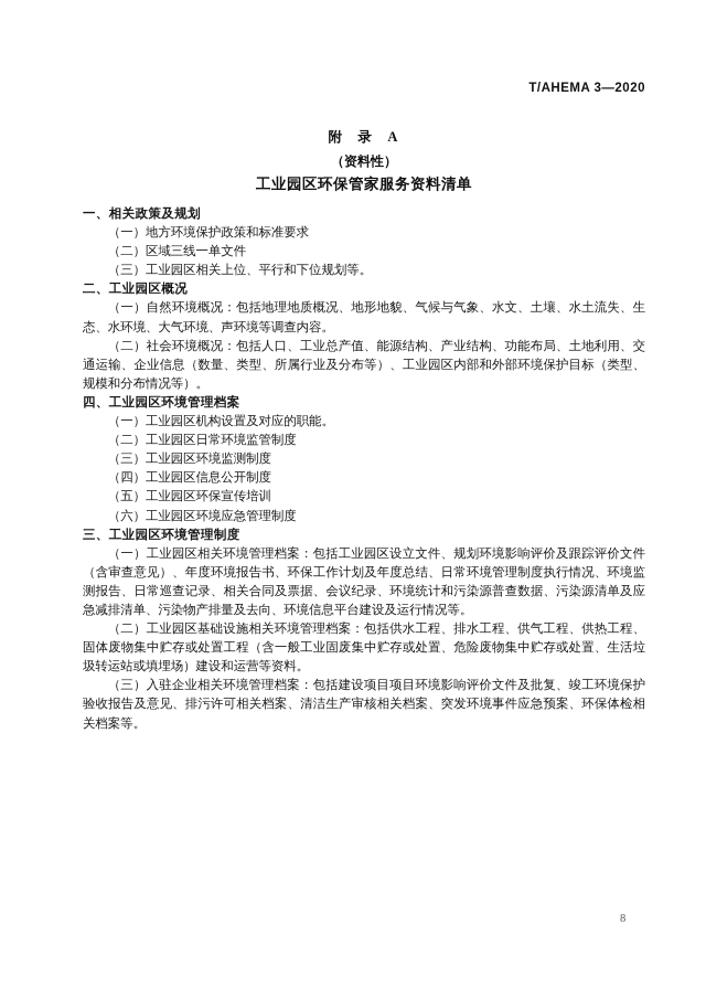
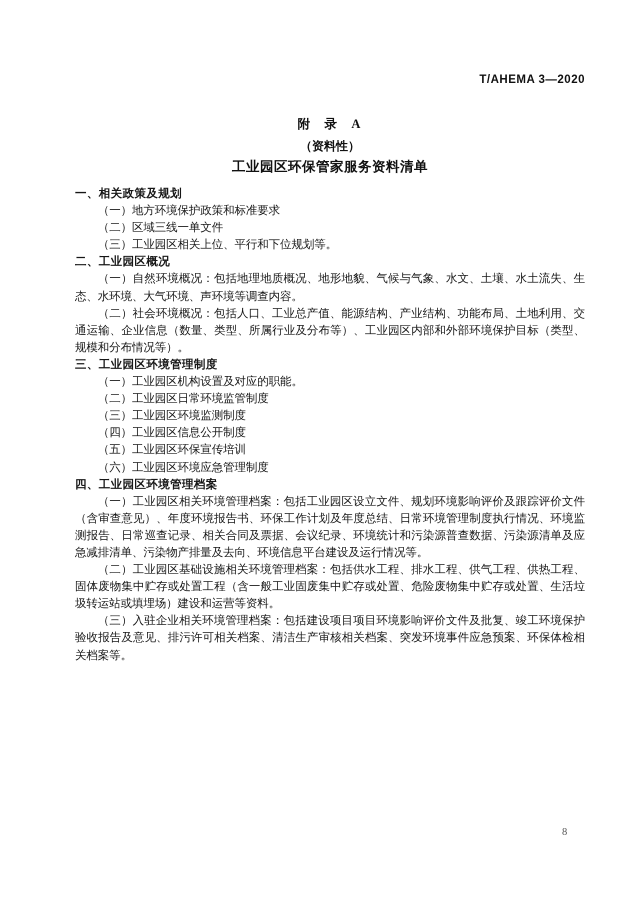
  T/AHEMA 3—2020
  附 录 A
  （资料性）
  工业园区环保管家服务资料清单
  一、相关政策及规划
  （一）地方环境保护政策和标准要求
  （二）区域三线一单文件
  （三）工业园区相关上位、平行和下位规划等。
  二、工业园区概况
  （一）自然环境概况：包括地理地质概况、地形地貌、气候与气象、水文、土壤、水土流失、生态、水环境、大气环境、声环境等调查内容。
  （二）社会环境概况：包括人口、工业总产值、能源结构、产业结构、功能布局、土地利用、交通运输、企业信息（数量、类型、所属行业及分布等）、工业园区内部和外部环境保护目标（类型、规模和分布情况等）。
- 四、工业园区环境管理档案
+ 三、工业园区环境管理制度
  （一）工业园区机构设置及对应的职能。
  （二）工业园区日常环境监管制度
  （三）工业园区环境监测制度
  （四）工业园区信息公开制度
  （五）工业园区环保宣传培训
  （六）工业园区环境应急管理制度
- 三、工业园区环境管理制度
+ 四、工业园区环境管理档案
  （一）工业园区相关环境管理档案：包括工业园区设立文件、规划环境影响评价及跟踪评价文件（含审查意见）、年度环境报告书、环保工作计划及年度总结、日常环境管理制度执行情况、环境监测报告、日常巡查记录、相关合同及票据、会议纪录、环境统计和污染源普查数据、污染源清单及应急减排清单、污染物产排量及去向、环境信息平台建设及运行情况等。
  （二）工业园区基础设施相关环境管理档案：包括供水工程、排水工程、供气工程、供热工程、固体废物集中贮存或处置工程（含一般工业固废集中贮存或处置、危险废物集中贮存或处置、生活垃圾转运站或填埋场）建设和运营等资料。
  （三）入驻企业相关环境管理档案：包括建设项目项目环境影响评价文件及批复、竣工环境保护验收报告及意见、排污许可相关档案、清洁生产审核相关档案、突发环境事件应急预案、环保体检相关档案等。
  8
